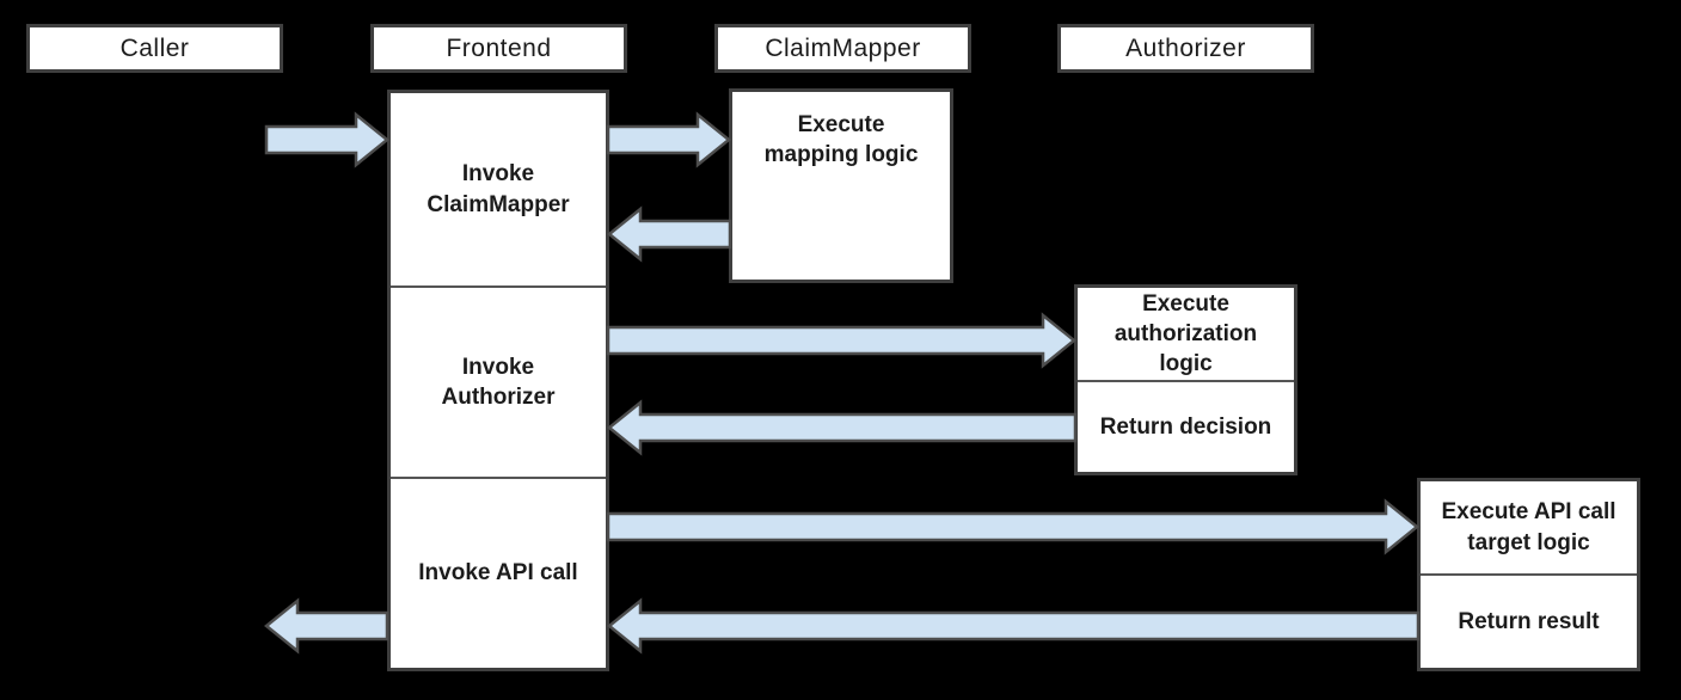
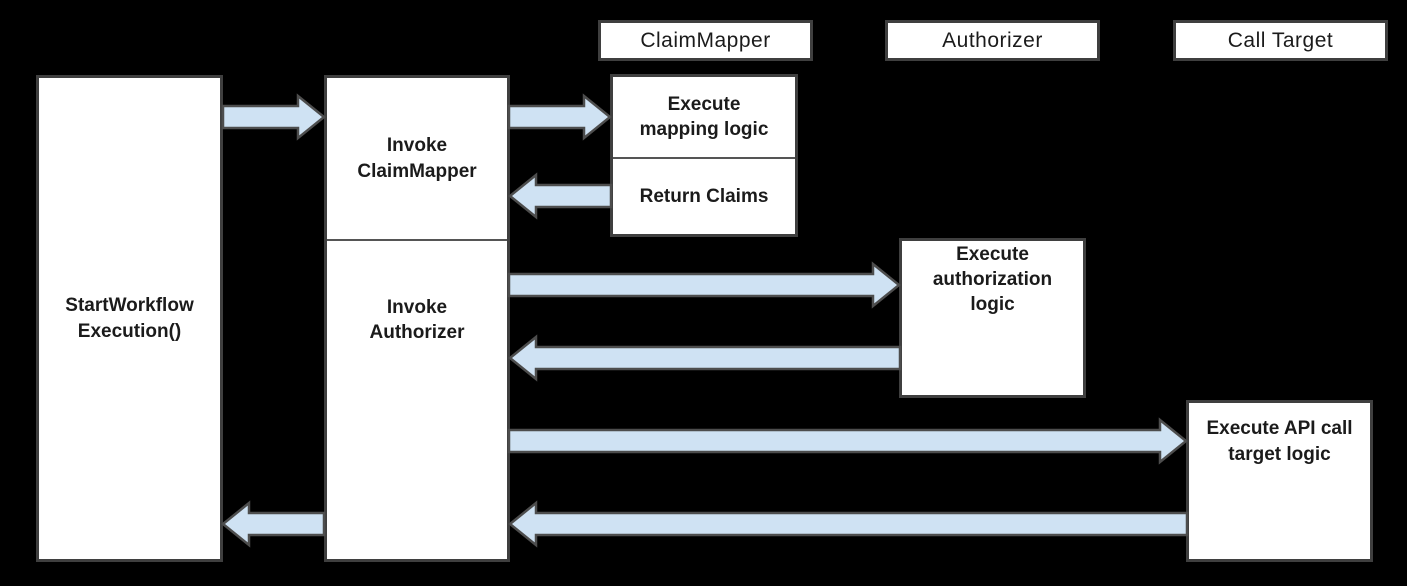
- Caller
- Frontend
  ClaimMapper
  Authorizer
+ Call Target
+ StartWorkflow
+ Execution()
  Invoke
  ClaimMapper
  Invoke
  Authorizer
- Invoke API call
  Execute
  mapping logic
+ Return Claims
  Execute
  authorization
  logic
- Return decision
  Execute API call
  target logic
- Return result
